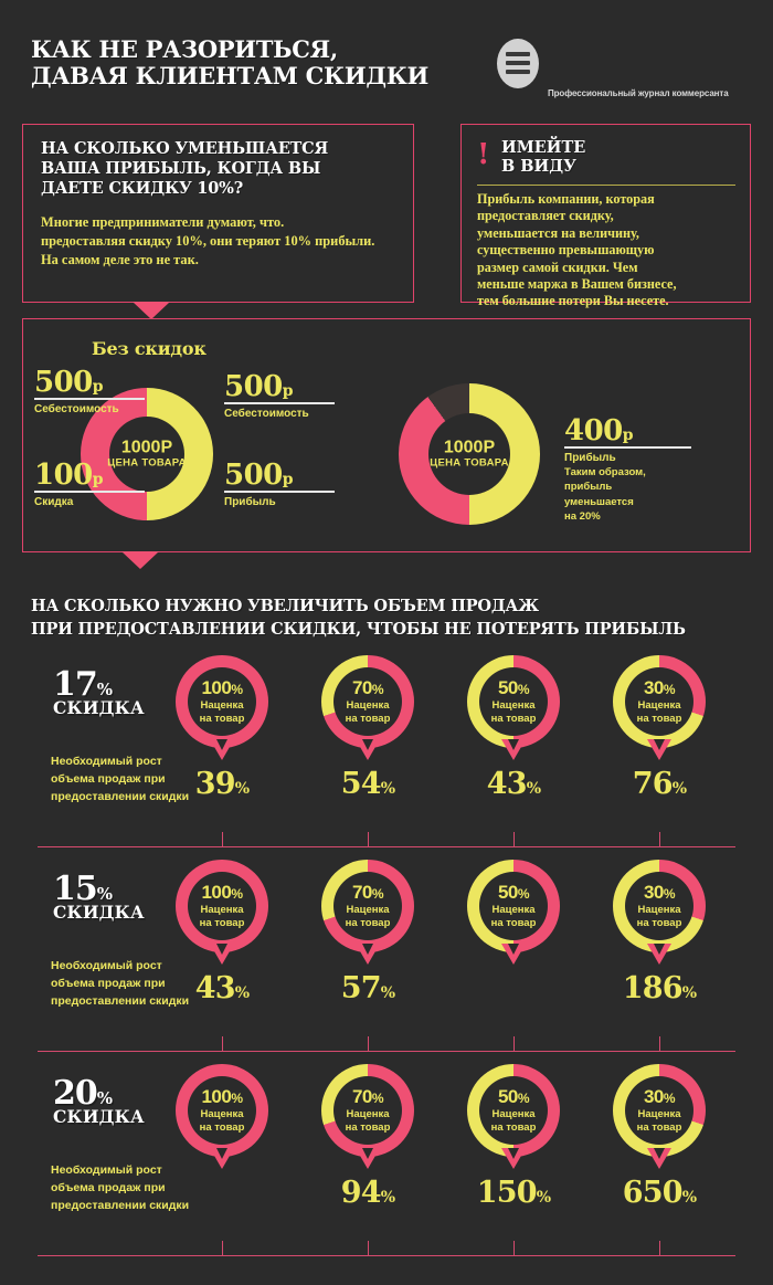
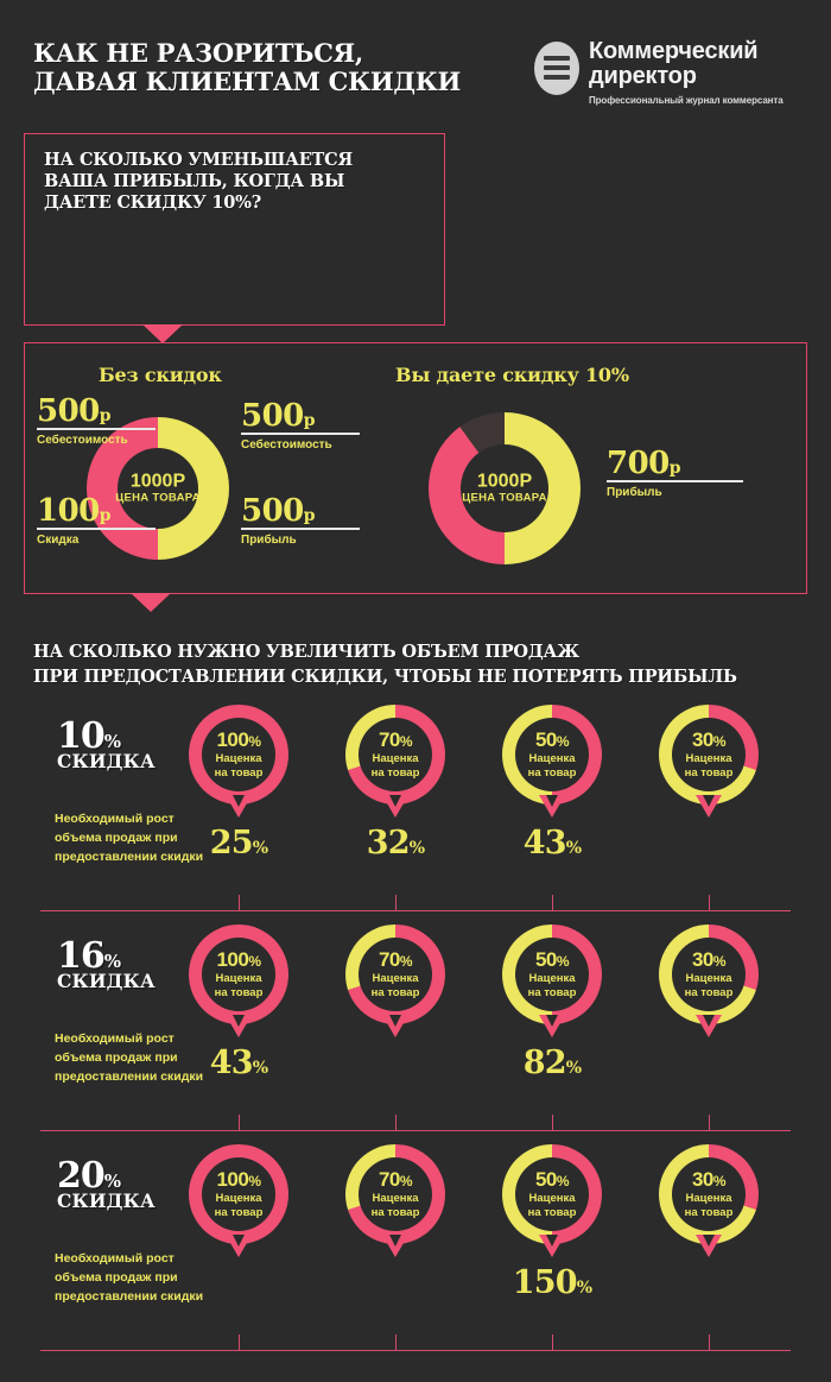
  КАК НЕ РАЗОРИТЬСЯ,
  ДАВАЯ КЛИЕНТАМ СКИДКИ
+ Коммерческий
+ директор
  Профессиональный журнал коммерсанта
  НА СКОЛЬКО УМЕНЬШАЕТСЯ
  ВАША ПРИБЫЛЬ, КОГДА ВЫ
  ДАЕТЕ СКИДКУ 10%?
- Многие предприниматели думают, что.
- предоставляя скидку 10%, они теряют 10% прибыли.
- На самом деле это не так.
- !
- ИМЕЙТЕ
- В ВИДУ
- Прибыль компании, которая
- предоставляет скидку,
- уменьшается на величину,
- существенно превышающую
- размер самой скидки. Чем
- меньше маржа в Вашем бизнесе,
- тем большие потери Вы несете.
  Без скидок
+ Вы даете скидку 10%
  1000Р
  ЦЕНА ТОВАРА
  500р
  Себестоимость
  500р
  Прибыль
  1000Р
  ЦЕНА ТОВАРА
  500р
  Себестоимость
  100р
  Скидка
- 400р
+ 700р
  Прибыль
- Таким образом,
- прибыль
- уменьшается
- на 20%
  НА СКОЛЬКО НУЖНО УВЕЛИЧИТЬ ОБЪЕМ ПРОДАЖ
  ПРИ ПРЕДОСТАВЛЕНИИ СКИДКИ, ЧТОБЫ НЕ ПОТЕРЯТЬ ПРИБЫЛЬ
- 17%
+ 10%
  СКИДКА
  Необходимый рост
  объема продаж при
  предоставлении скидки
  100%
  Наценка
  на товар
- 39%
+ 25%
  70%
  Наценка
  на товар
- 54%
+ 32%
  50%
  Наценка
  на товар
  43%
  30%
  Наценка
  на товар
- 76%
- 15%
+ 16%
  СКИДКА
  Необходимый рост
  объема продаж при
  предоставлении скидки
  100%
  Наценка
  на товар
  43%
  70%
  Наценка
  на товар
- 57%
  50%
  Наценка
  на товар
+ 82%
  30%
  Наценка
  на товар
- 186%
  20%
  СКИДКА
  Необходимый рост
  объема продаж при
  предоставлении скидки
  100%
  Наценка
  на товар
  70%
  Наценка
  на товар
- 94%
  50%
  Наценка
  на товар
  150%
  30%
  Наценка
  на товар
- 650%
